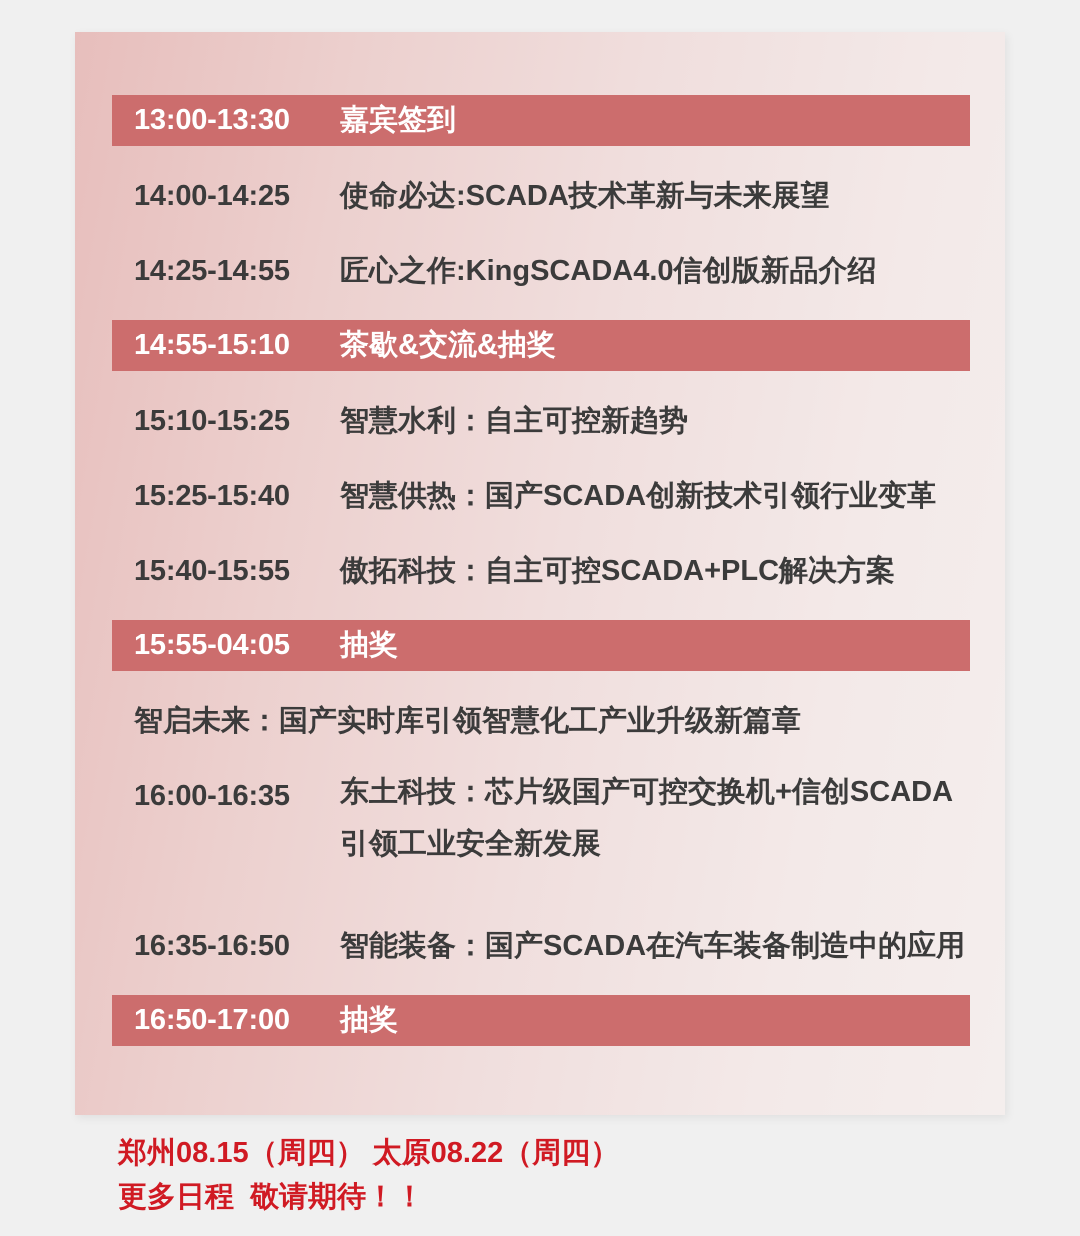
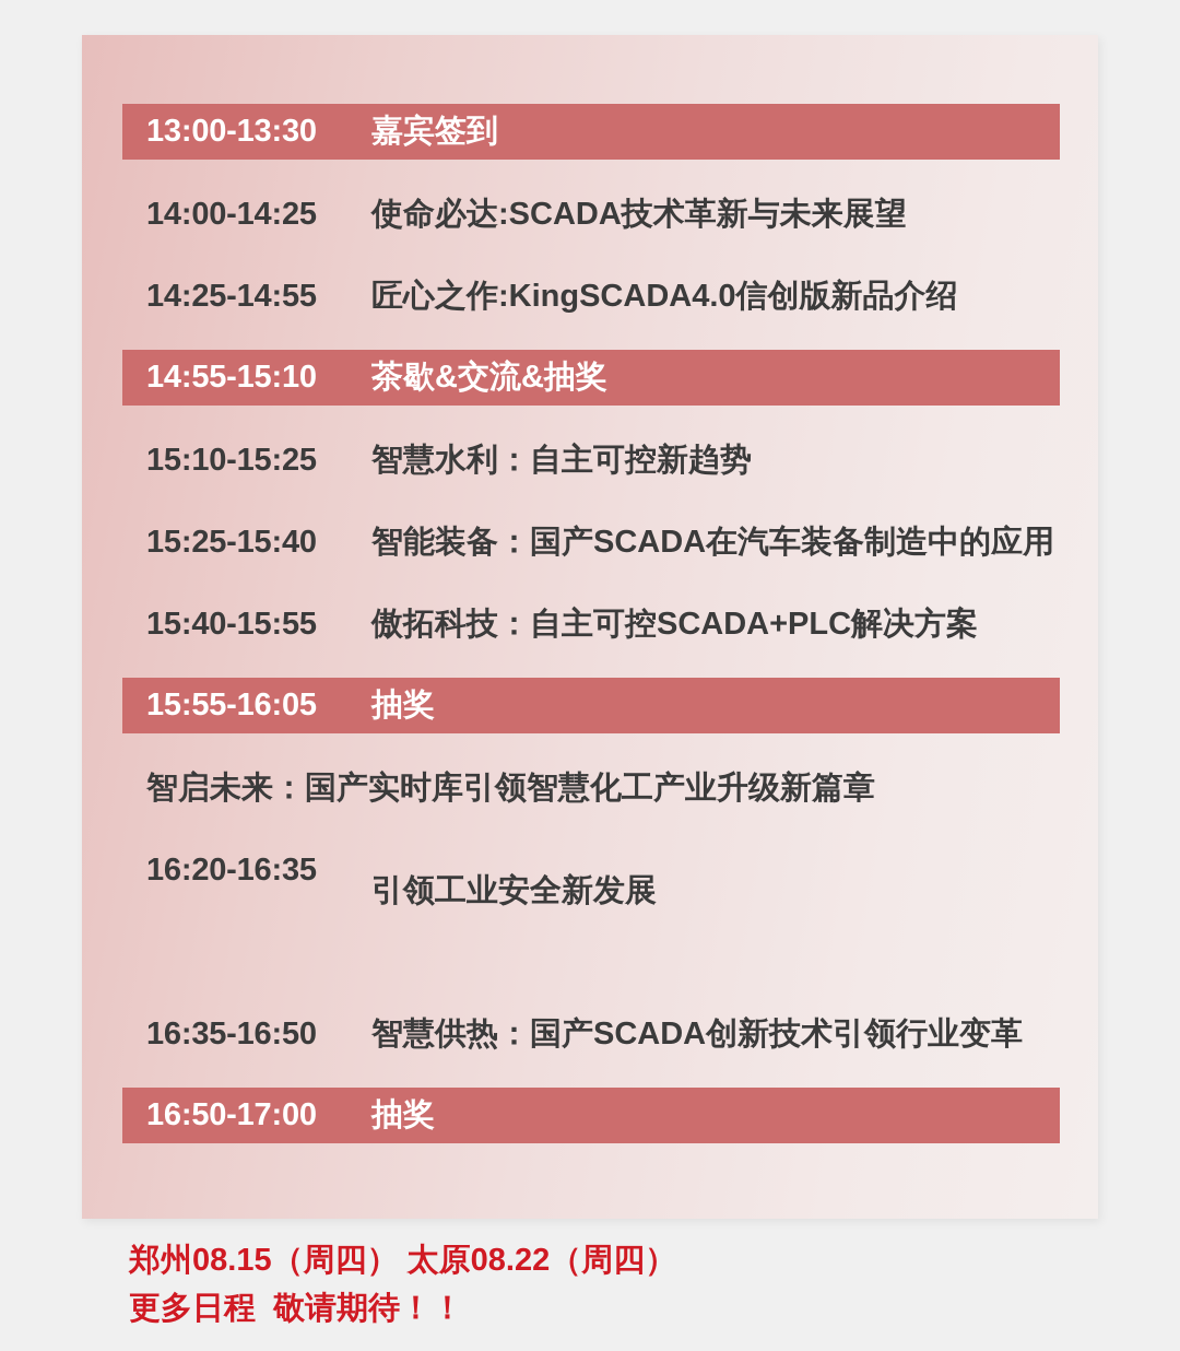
  13:00-13:30
  嘉宾签到
  14:00-14:25
  使命必达:SCADA技术革新与未来展望
  14:25-14:55
  匠心之作:KingSCADA4.0信创版新品介绍
  14:55-15:10
  茶歇&交流&抽奖
  15:10-15:25
  智慧水利：自主可控新趋势
  15:25-15:40
- 智慧供热：国产SCADA创新技术引领行业变革
+ 智能装备：国产SCADA在汽车装备制造中的应用
  15:40-15:55
  傲拓科技：自主可控SCADA+PLC解决方案
- 15:55-04:05
+ 15:55-16:05
  抽奖
  智启未来：国产实时库引领智慧化工产业升级新篇章
- 16:00-16:35
+ 16:20-16:35
- 东土科技：芯片级国产可控交换机+信创SCADA
  引领工业安全新发展
  16:35-16:50
- 智能装备：国产SCADA在汽车装备制造中的应用
+ 智慧供热：国产SCADA创新技术引领行业变革
  16:50-17:00
  抽奖
  郑州08.15（周四） 太原08.22（周四）
  更多日程 敬请期待！！
